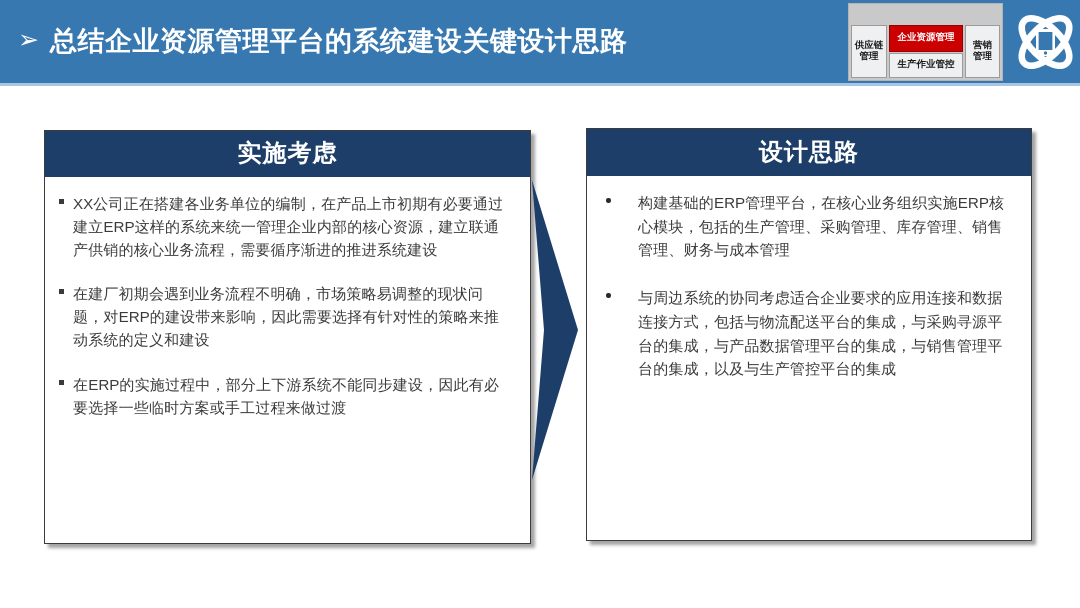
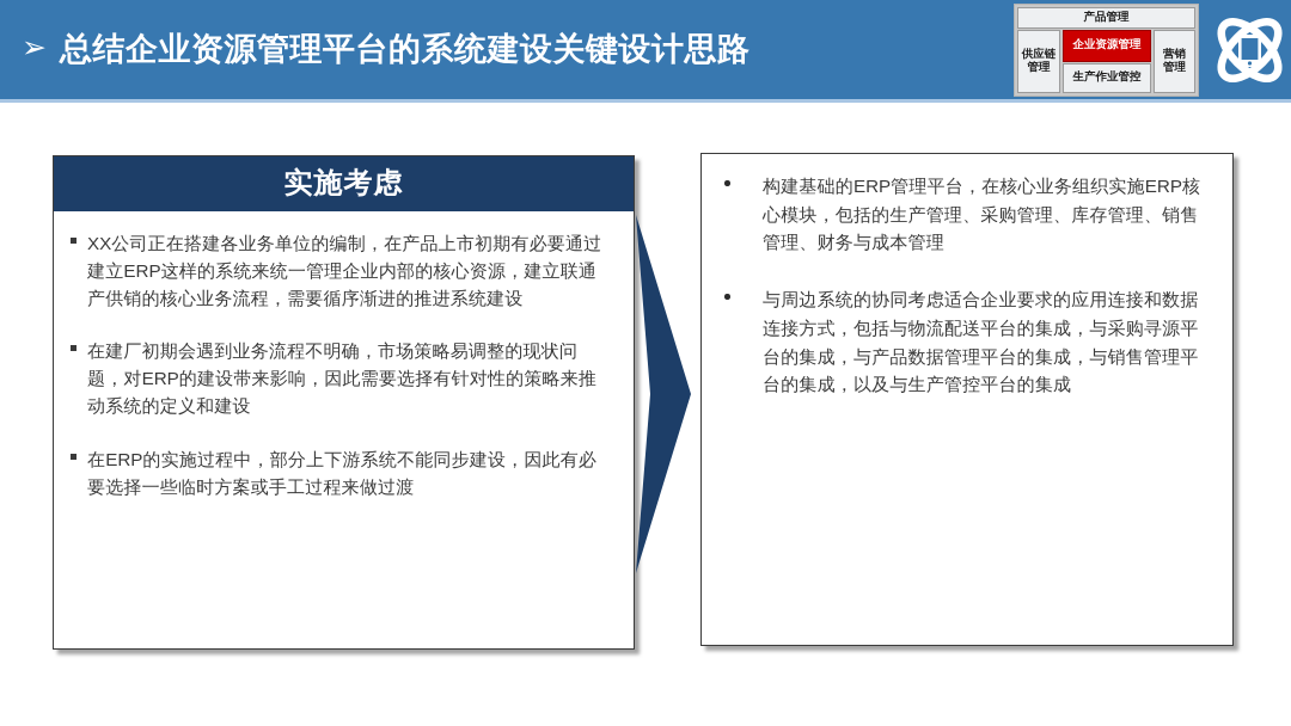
  ➢
  总结企业资源管理平台的系统建设关键设计思路
+ 产品管理
  供应链
  管理
  企业资源管理
  生产作业管控
  营销
  管理
  实施考虑
  XX公司正在搭建各业务单位的编制，在产品上市初期有必要通过建立ERP这样的系统来统一管理企业内部的核心资源，建立联通产供销的核心业务流程，需要循序渐进的推进系统建设
  在建厂初期会遇到业务流程不明确，市场策略易调整的现状问题，对ERP的建设带来影响，因此需要选择有针对性的策略来推动系统的定义和建设
  在ERP的实施过程中，部分上下游系统不能同步建设，因此有必要选择一些临时方案或手工过程来做过渡
- 设计思路
  构建基础的ERP管理平台，在核心业务组织实施ERP核心模块，包括的生产管理、采购管理、库存管理、销售管理、财务与成本管理
  与周边系统的协同考虑适合企业要求的应用连接和数据连接方式，包括与物流配送平台的集成，与采购寻源平台的集成，与产品数据管理平台的集成，与销售管理平台的集成，以及与生产管控平台的集成
